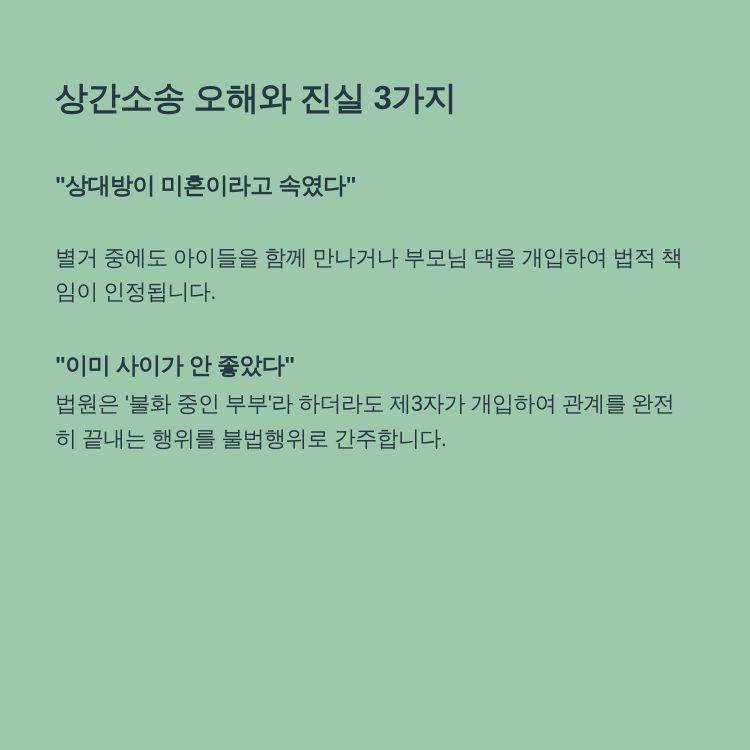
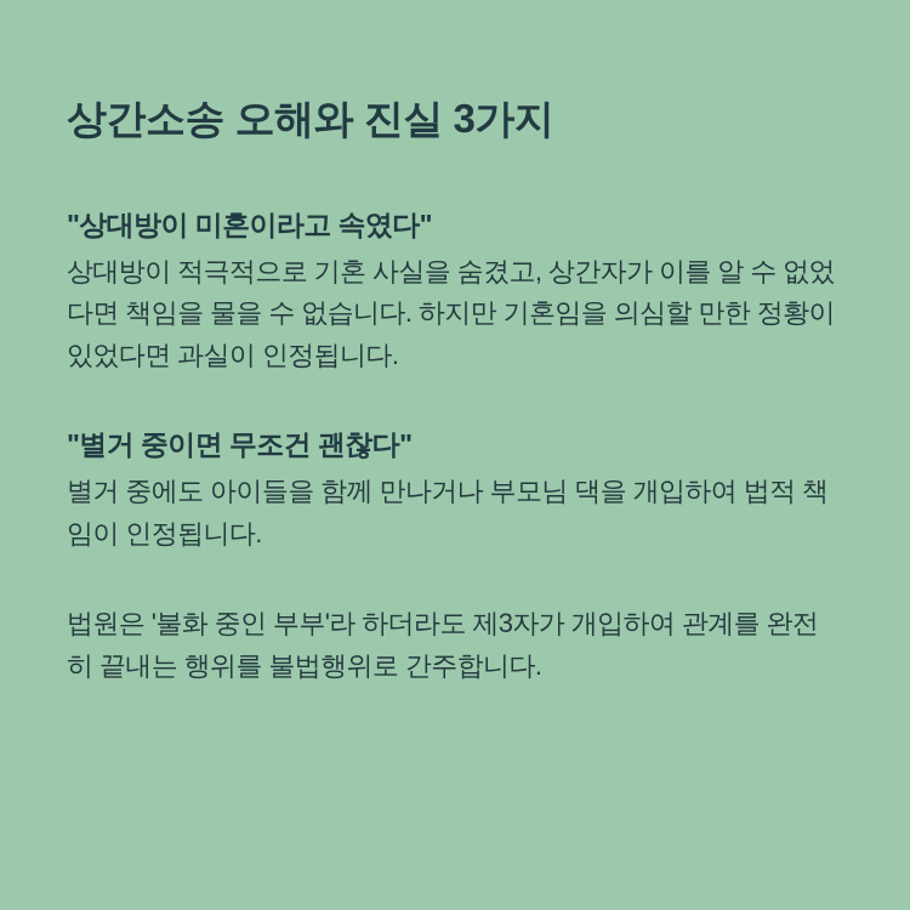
  상간소송 오해와 진실 3가지
  "상대방이 미혼이라고 속였다"
+ 상대방이 적극적으로 기혼 사실을 숨겼고, 상간자가 이를 알 수 없었다면 책임을 물을 수 없습니다. 하지만 기혼임을 의심할 만한 정황이 있었다면 과실이 인정됩니다.
+ "별거 중이면 무조건 괜찮다"
  별거 중에도 아이들을 함께 만나거나 부모님 댁을 개입하여 법적 책임이 인정됩니다.
- "이미 사이가 안 좋았다"
  법원은 '불화 중인 부부'라 하더라도 제3자가 개입하여 관계를 완전히 끝내는 행위를 불법행위로 간주합니다.
